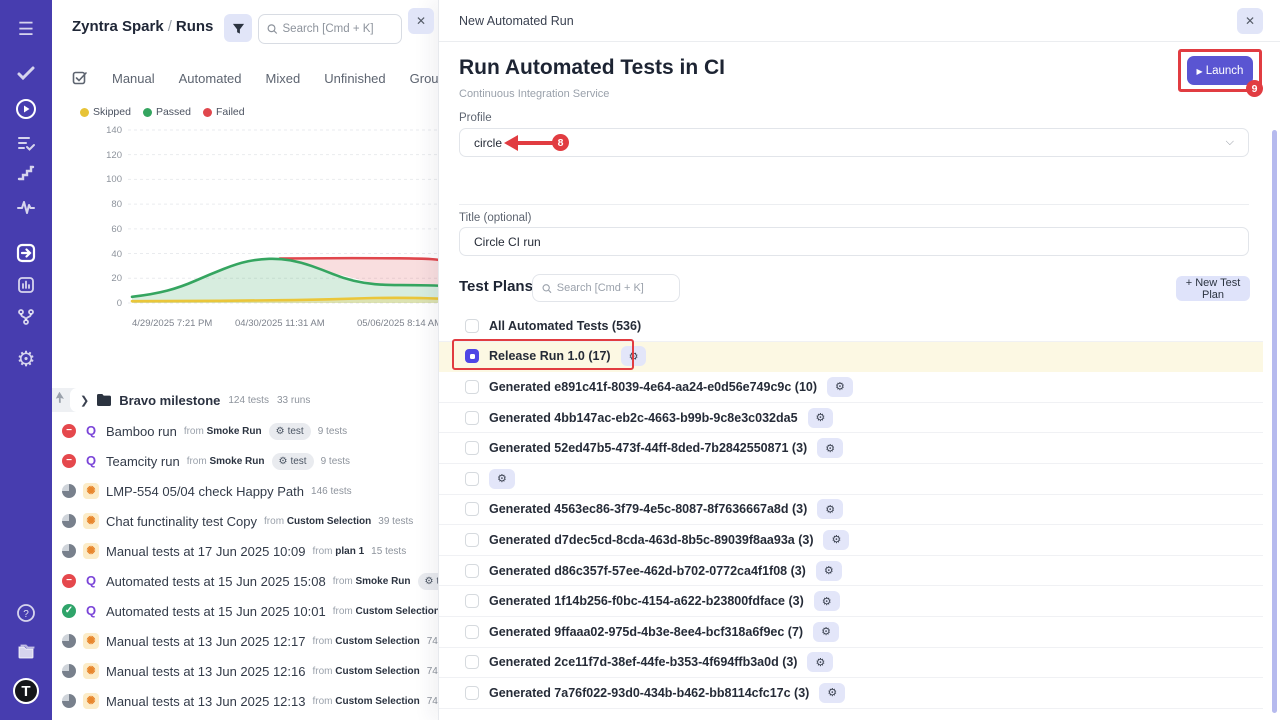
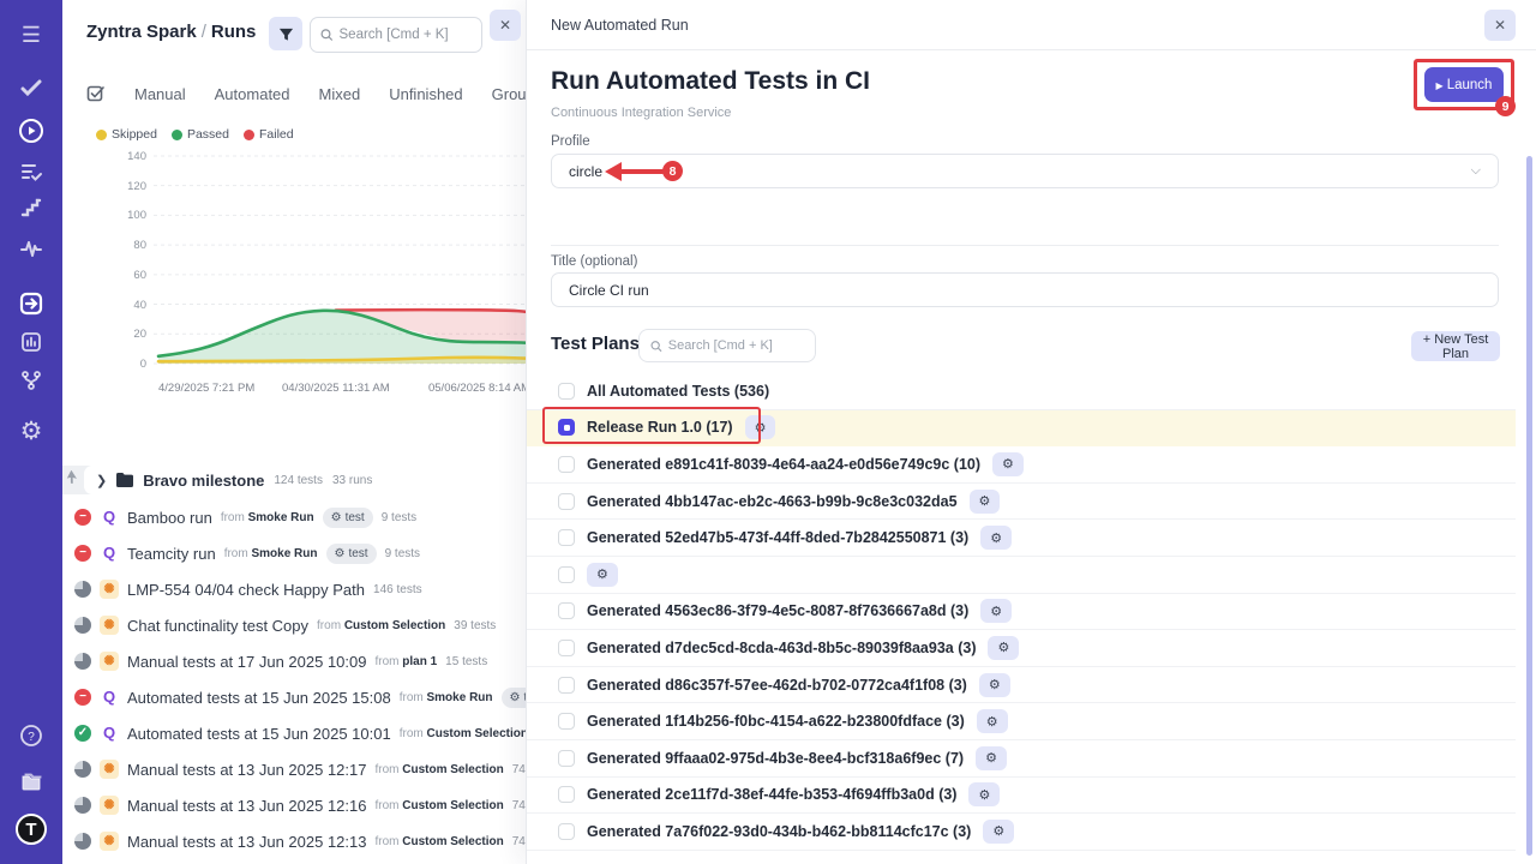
  ☰
  ⚙
  ?
  T
  Zyntra Spark / Runs
  Search [Cmd + K]
  Manual
  Automated
  Mixed
  Unfinished
  Skipped
  Passed
  Failed
  0
  20
  40
  60
  80
  100
  120
  140
  4/29/2025 7:21 PM
  04/30/2025 11:31 AM
  05/06/2025 8:14 A
  ❯
  Bravo milestone
  124 tests
  33 runs
  −
  Q
  Bamboo run
  from Smoke Run
  ⚙
  test
  9 tests
  −
  Q
  Teamcity run
  from Smoke Run
  ⚙
  test
  9 tests
  ✺
- LMP-554 05/04 check Happy Path
+ LMP-554 04/04 check Happy Path
  146 tests
  ✺
  Chat functinality test Copy
  from Custom Selection
  39 tests
  ✺
  Manual tests at 17 Jun 2025 10:09
  from plan 1
  15 tests
  −
  Q
  Automated tests at 15 Jun 2025 15:08
  from Smoke Run
  ⚙
  ✓
  Q
  Automated tests at 15 Jun 2025 10:01
  from Custom Selection
  ✺
  Manual tests at 13 Jun 2025 12:17
  from Custom Selection
  ✺
  Manual tests at 13 Jun 2025 12:16
  from Custom Selection
  ✺
  Manual tests at 13 Jun 2025 12:13
  from Custom Selection
  ✕
  New Automated Run
  ✕
  Run Automated Tests in CI
  Continuous Integration Service
  ▶ Launch
  Profile
  circle
  ⌵
  Title (optional)
  Circle CI run
  Test Plans
  Search [Cmd + K]
  + New Test Plan
  All Automated Tests (536)
  Release Run 1.0 (17)
  ⚙
  Generated e891c41f-8039-4e64-aa24-e0d56e749c9c (10)
  ⚙
  Generated 4bb147ac-eb2c-4663-b99b-9c8e3c032da5
  ⚙
  Generated 52ed47b5-473f-44ff-8ded-7b2842550871 (3)
  ⚙
  ⚙
  Generated 4563ec86-3f79-4e5c-8087-8f7636667a8d (3)
  ⚙
  Generated d7dec5cd-8cda-463d-8b5c-89039f8aa93a (3)
  ⚙
  Generated d86c357f-57ee-462d-b702-0772ca4f1f08 (3)
  ⚙
  Generated 1f14b256-f0bc-4154-a622-b23800fdface (3)
  ⚙
  Generated 9ffaaa02-975d-4b3e-8ee4-bcf318a6f9ec (7)
  ⚙
  Generated 2ce11f7d-38ef-44fe-b353-4f694ffb3a0d (3)
  ⚙
  Generated 7a76f022-93d0-434b-b462-bb8114cfc17c (3)
  ⚙
  9
  8
